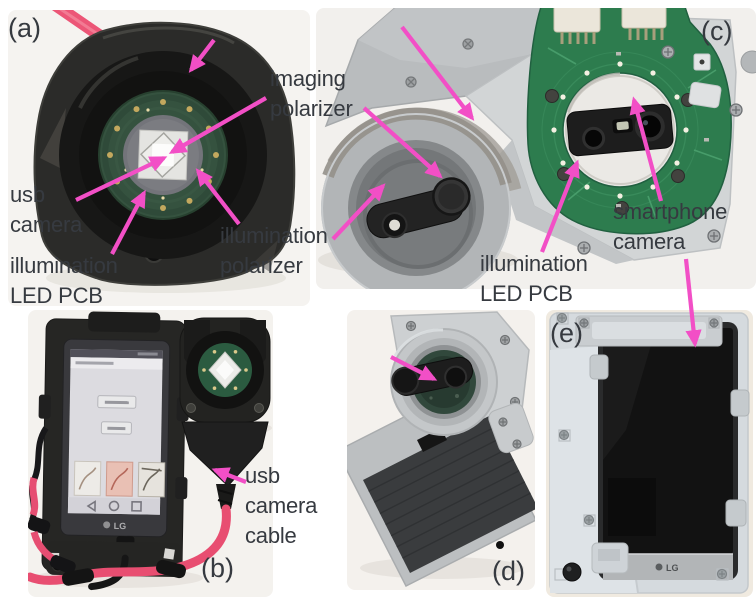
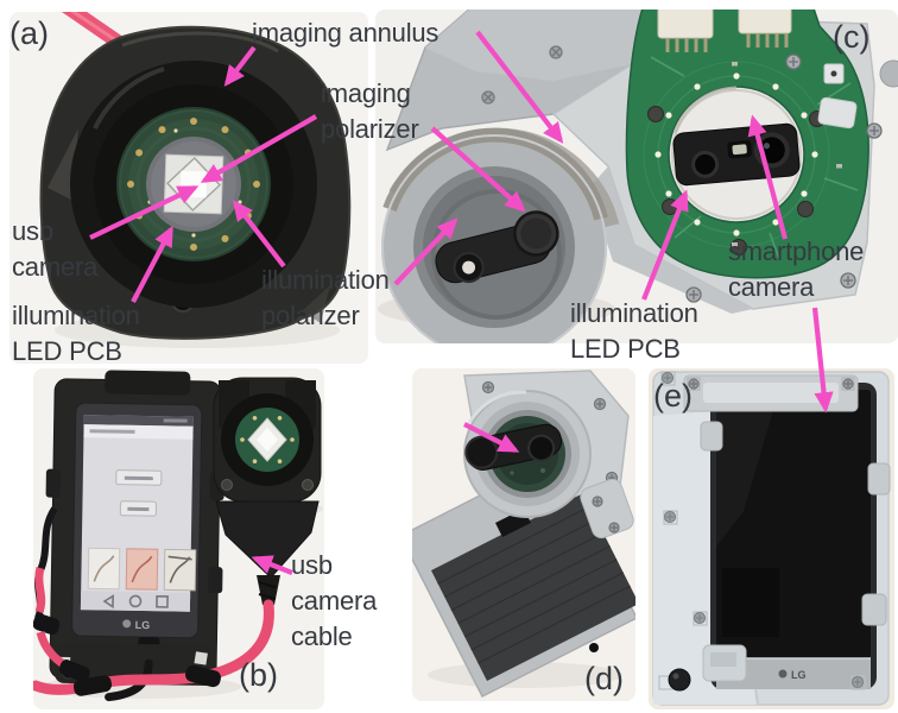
  LG
  LG
+ imaging annulus
  imaging
  polarizer
  usb
  camera
  illumination
  LED PCB
  illumination
  polarizer
  illumination
  LED PCB
  smartphone
  camera
  usb
  camera
  cable
  (a)
  (b)
  (c)
  (d)
  (e)
